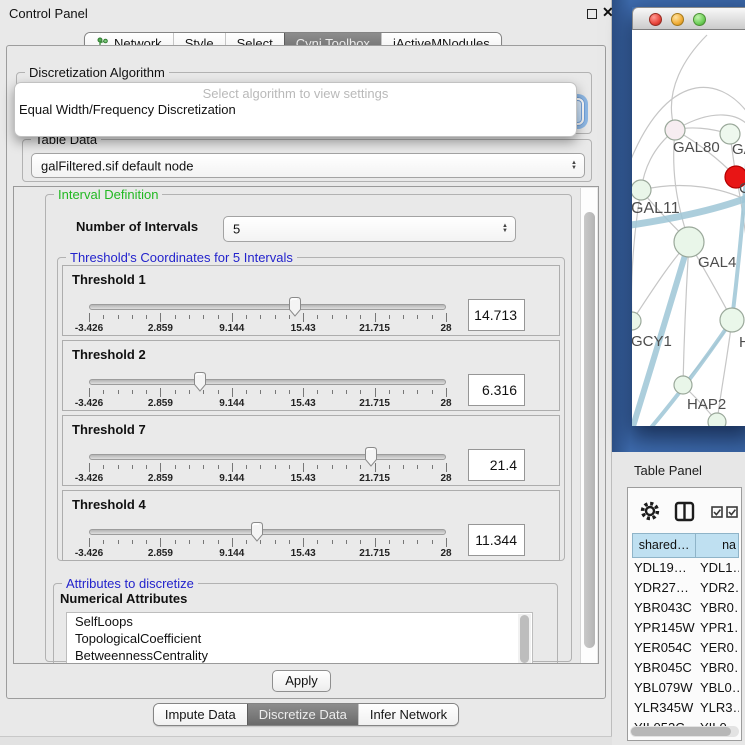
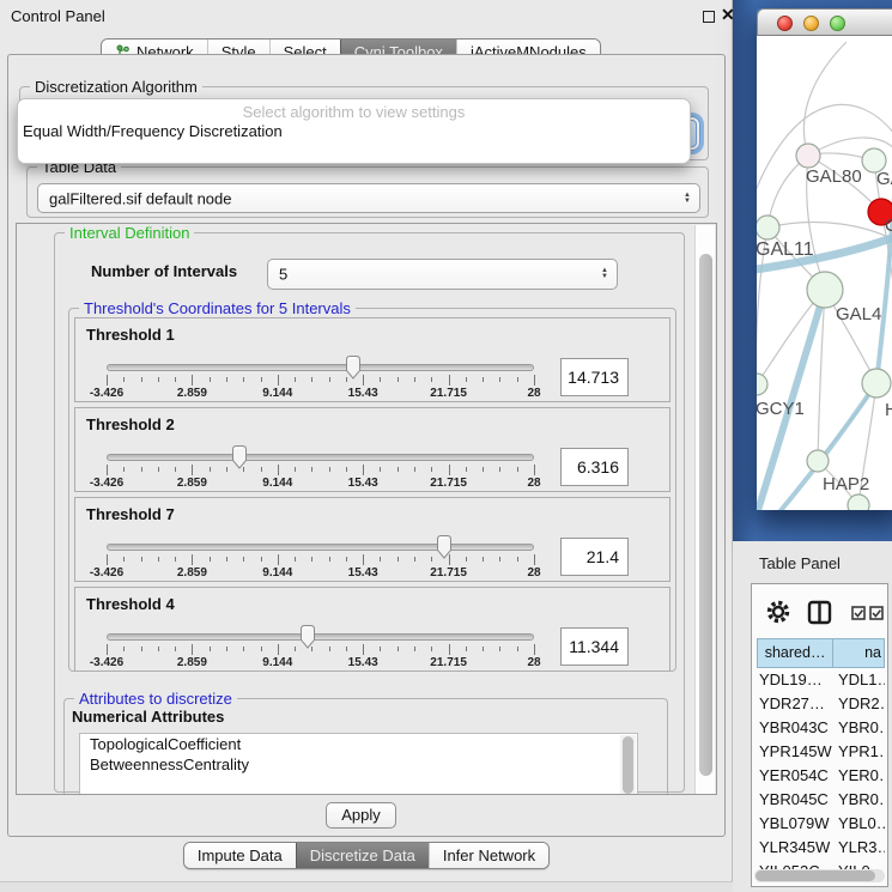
  Control Panel
  ✕
  Network
  Style
  Select
  Cyni Toolbox
  jActiveMNodules
  Discretization Algorithm
  Select algorithm to view settings
  Equal Width/Frequency Discretization
  Table Data
  galFiltered.sif default node
  Interval Definition
  Number of Intervals
  5
  Threshold's Coordinates for 5 Intervals
  Threshold 1
  -3.426
  2.859
  9.144
  15.43
  21.715
  28
  14.713
  Threshold 2
  -3.426
  2.859
  9.144
  15.43
  21.715
  28
  6.316
  Threshold 7
  -3.426
  2.859
  9.144
  15.43
  21.715
  28
  21.4
  Threshold 4
  -3.426
  2.859
  9.144
  15.43
  21.715
  28
  11.344
  Attributes to discretize
  Numerical Attributes
- SelfLoops
  TopologicalCoefficient
  BetweennessCentrality
  Apply
  Impute Data
  Discretize Data
  Infer Network
  GAL80
  C
  GAL11
  GAL4
  GCY1
  H
  HAP2
  Table Panel
  shared…
  na
  YDL19…
  YDL1…
  YDR27…
  YDR2
  YBR043C
  YBR0
  YPR145W
  YPR1
  YER054C
  YER0
  YBR045C
  YBR0
  YBL079W
  YBL0…
  YLR345W
  YLR3…
